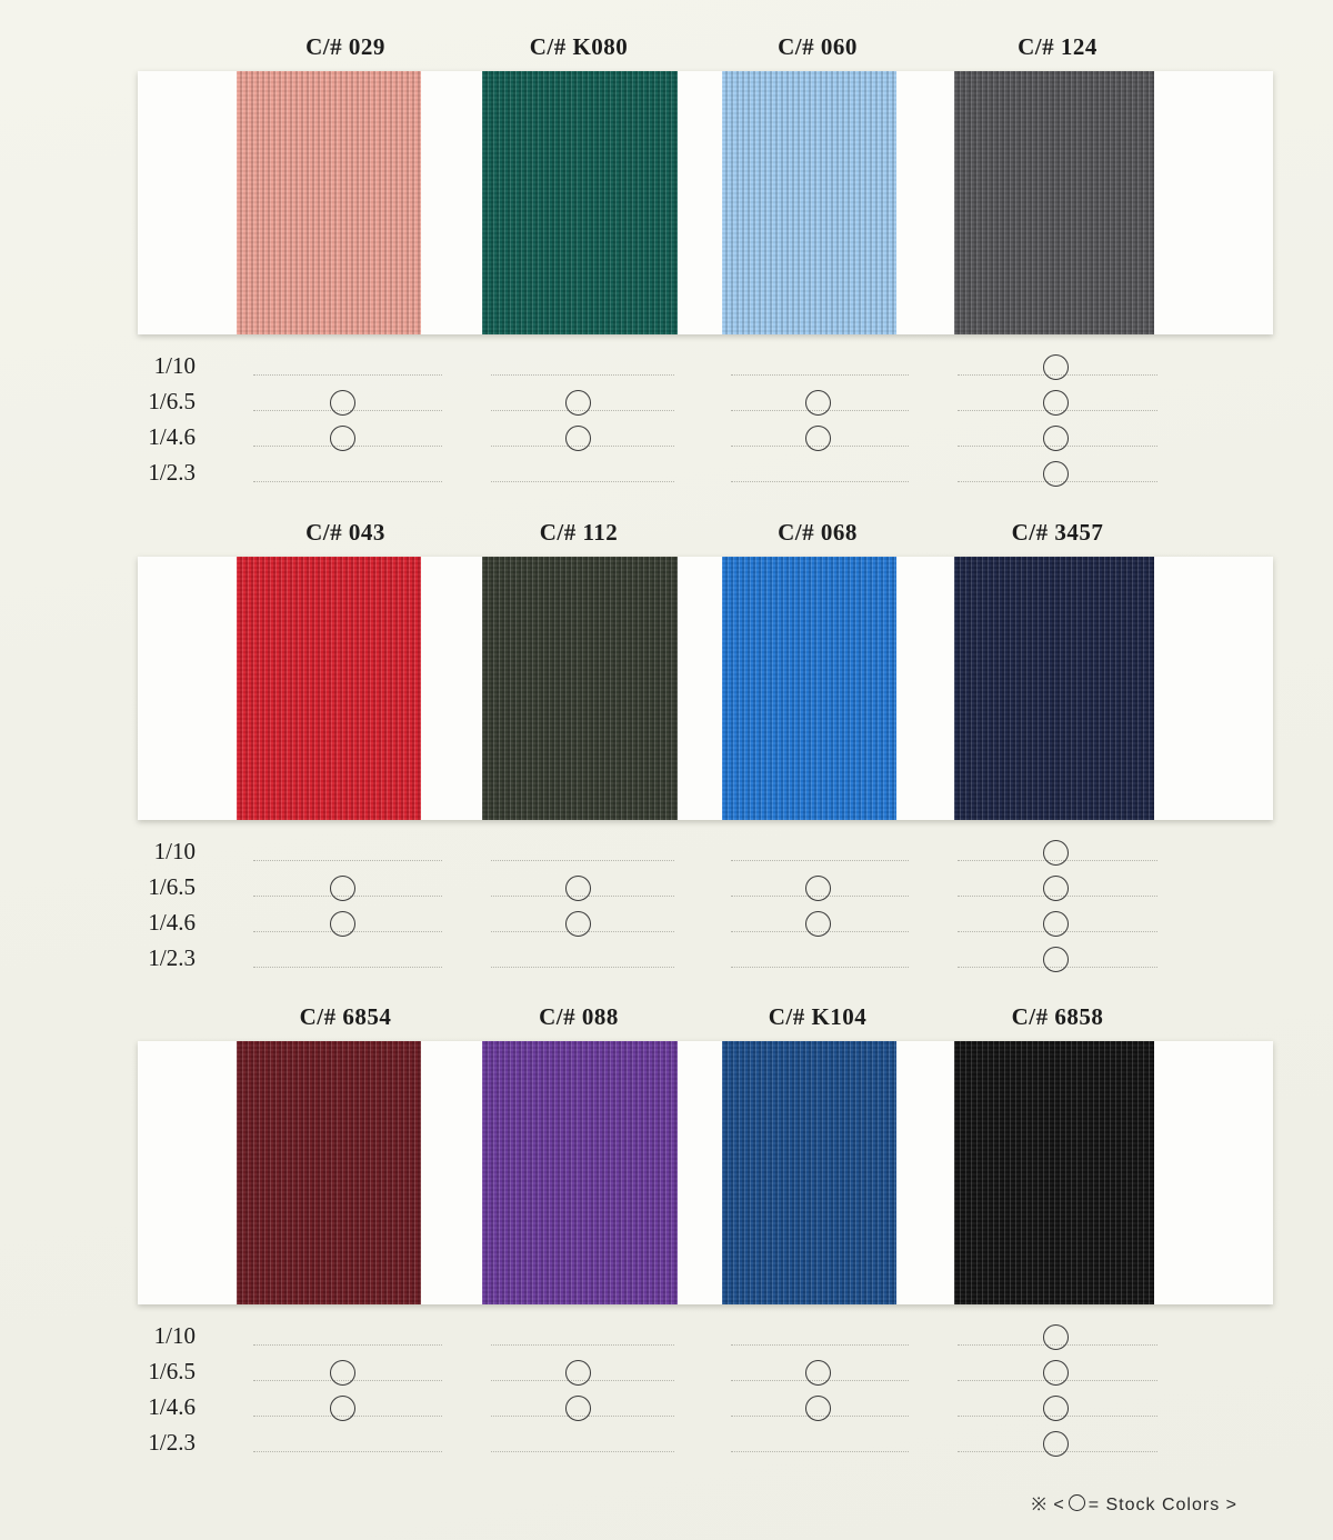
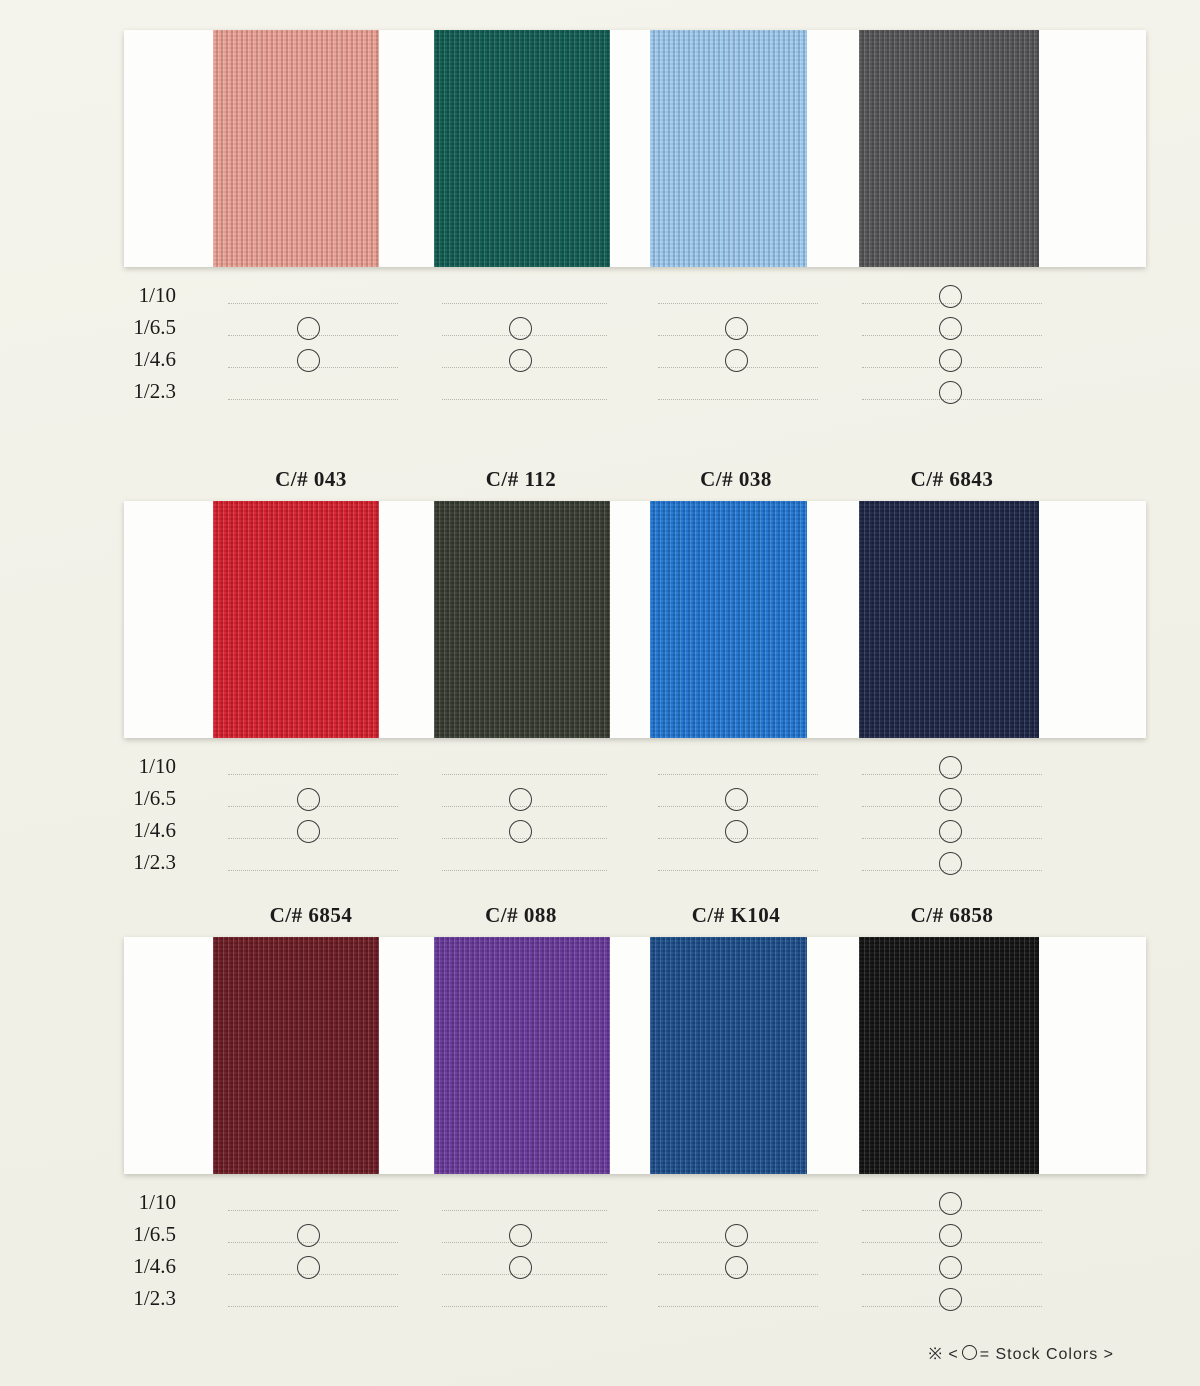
- C/# 029
- C/# K080
- C/# 060
- C/# 124
  1/10
  1/6.5
  1/4.6
  1/2.3
  C/# 043
  C/# 112
- C/# 068
+ C/# 038
- C/# 3457
+ C/# 6843
  1/10
  1/6.5
  1/4.6
  1/2.3
  C/# 6854
  C/# 088
  C/# K104
  C/# 6858
  1/10
  1/6.5
  1/4.6
  1/2.3
  ※ < = Stock Colors >
